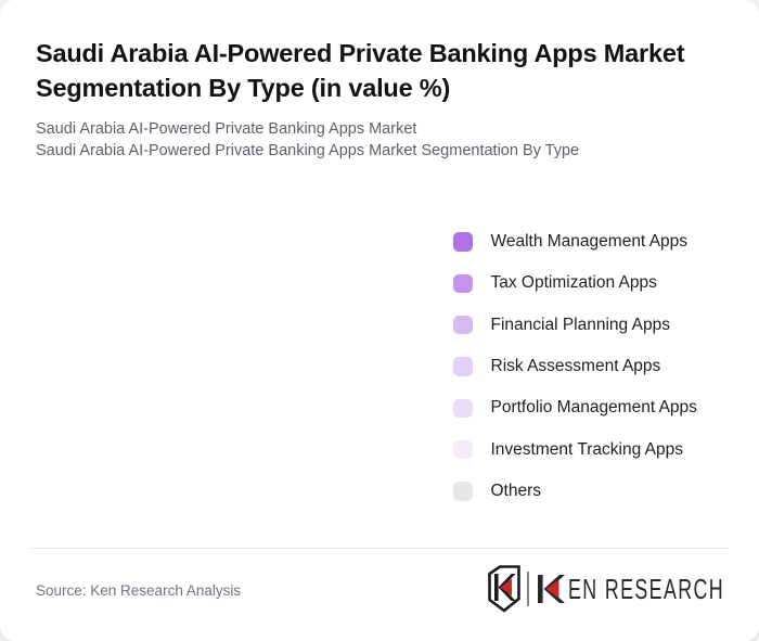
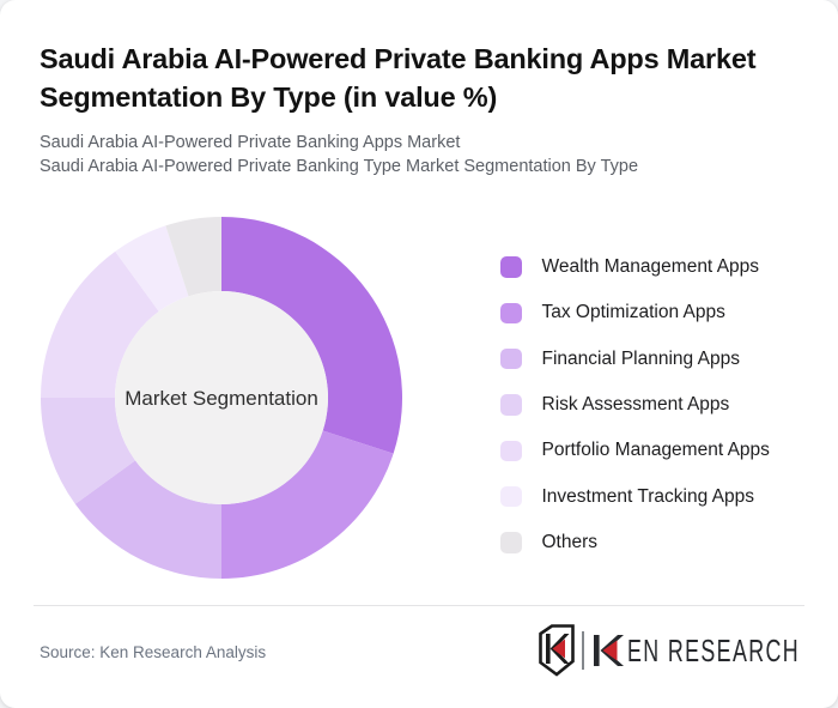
  Saudi Arabia AI-Powered Private Banking Apps Market Segmentation By Type (in value %)
  Saudi Arabia AI-Powered Private Banking Apps Market
- Saudi Arabia AI-Powered Private Banking Apps Market Segmentation By Type
+ Saudi Arabia AI-Powered Private Banking Type Market Segmentation By Type
+ Market Segmentation
  Wealth Management Apps
  Tax Optimization Apps
  Financial Planning Apps
  Risk Assessment Apps
  Portfolio Management Apps
  Investment Tracking Apps
  Others
  Source: Ken Research Analysis
  EN RESEARCH
